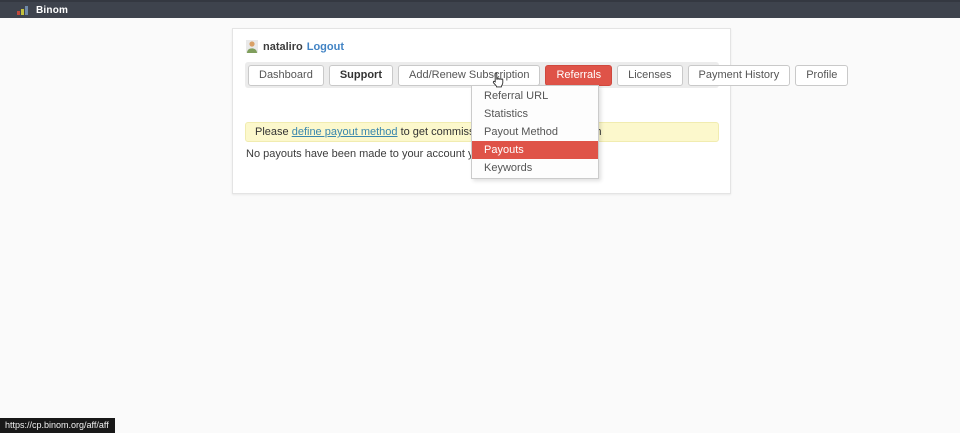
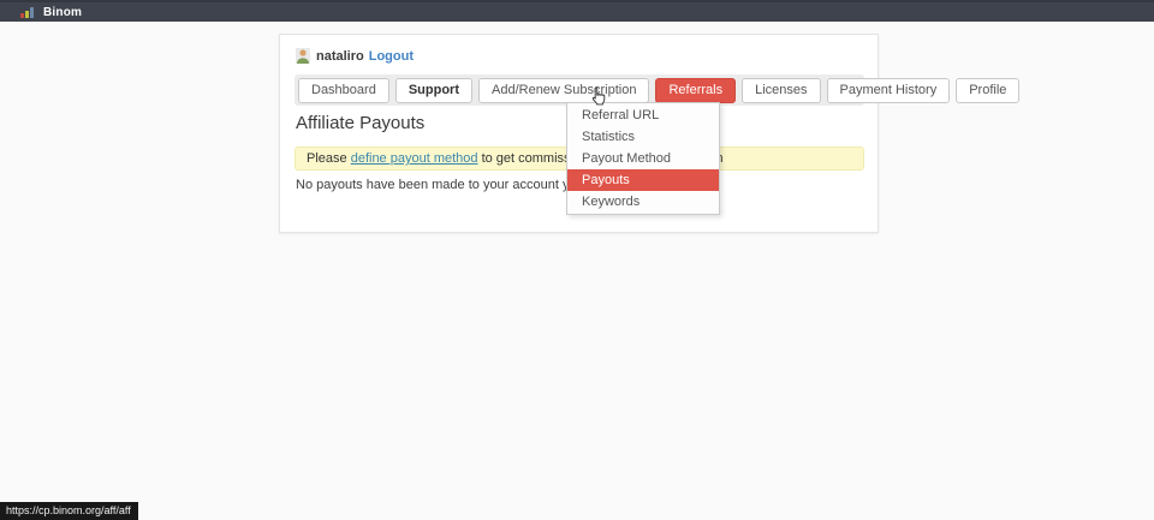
  Binom
  nataliro
  Logout
  Dashboard
  Support
  Add/Renew Subsription
  Referrals
  Licenses
  Payment History
  Profile
  Referral URL
  Statistics
  Payout Method
  Payouts
  Keywords
+ Affiliate Payouts
  No payouts have been made to your account
  https://cp.binom.org/aff/aff
